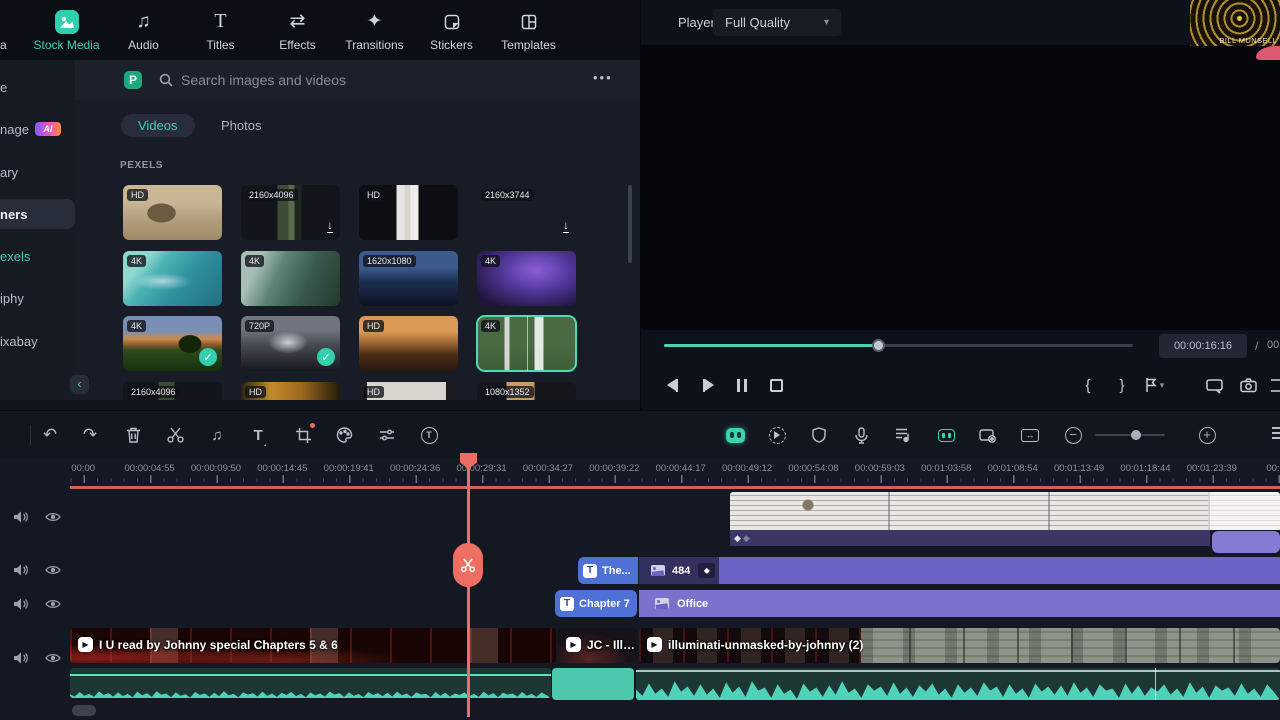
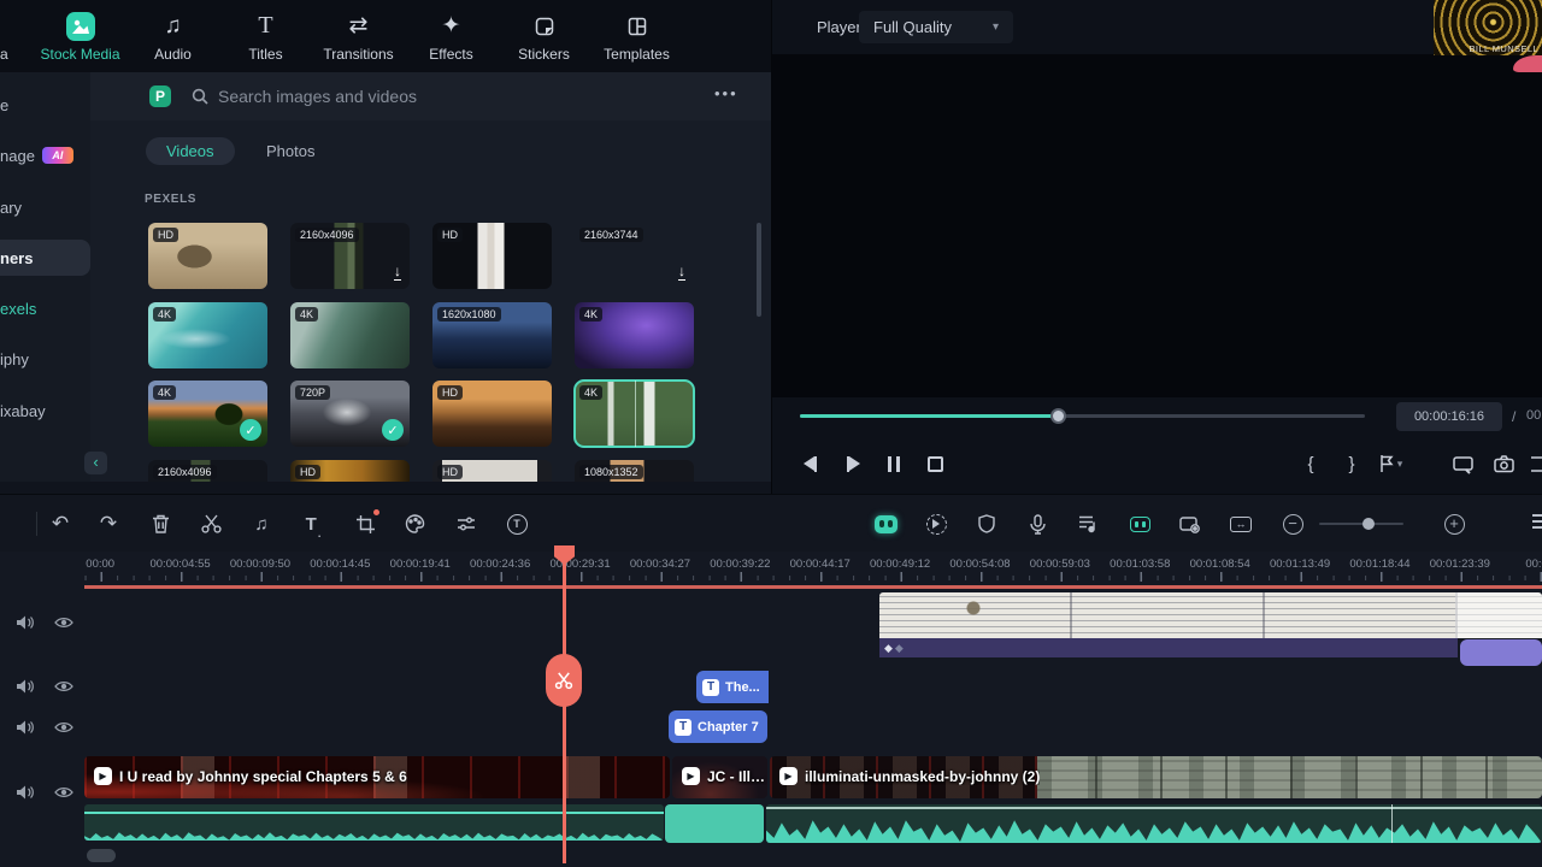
  a
  Stock Media
  ♫
  Audio
  T
  Titles
  ⇄
- Effects
+ Transitions
  ✦
- Transitions
+ Effects
  Stickers
  Templates
  e
  nage
  AI
  ary
  ners
  exels
  iphy
  ixabay
  ‹
  P
  Search images and videos
  •••
  Videos
  Photos
  PEXELS
  HD
  2160x4096
  ↓
  HD
  2160x3744
  ↓
  4K
  4K
  1620x1080
  4K
  4K
  ✓
  720P
  ✓
  HD
  4K
  2160x4096
  HD
  HD
  1080x1352
  Playe
  Full Quality
  ▾
  BILL MUNSELL
  00:00:16:16
  /
  00
  {
  }
  ▾
  ↶
  ↷
  ♫
  T
  .
  T
  ↔
  −
  +
  00:00
  00:00:04:55
  00:00:09:50
  00:00:14:45
  00:00:19:41
  00:00:24:36
  0000:29:31
  00:00:34:27
  00:00:39:22
  00:00:44:17
  00:00:49:12
  00:00:54:08
  00:00:59:03
  00:01:03:58
  00:01:08:54
  00:01:13:49
  00:01:18:44
  00:01:23:39
  ◆◆
  T
  The...
- 484
- ◆
  T
  Chapter 7
- Office
  ▶
  I U read by Johnny special Chapters 5 & 6
  ▶
  JC - Illu..
  ▶
  illuminati-unmasked-by-johnny (2)
